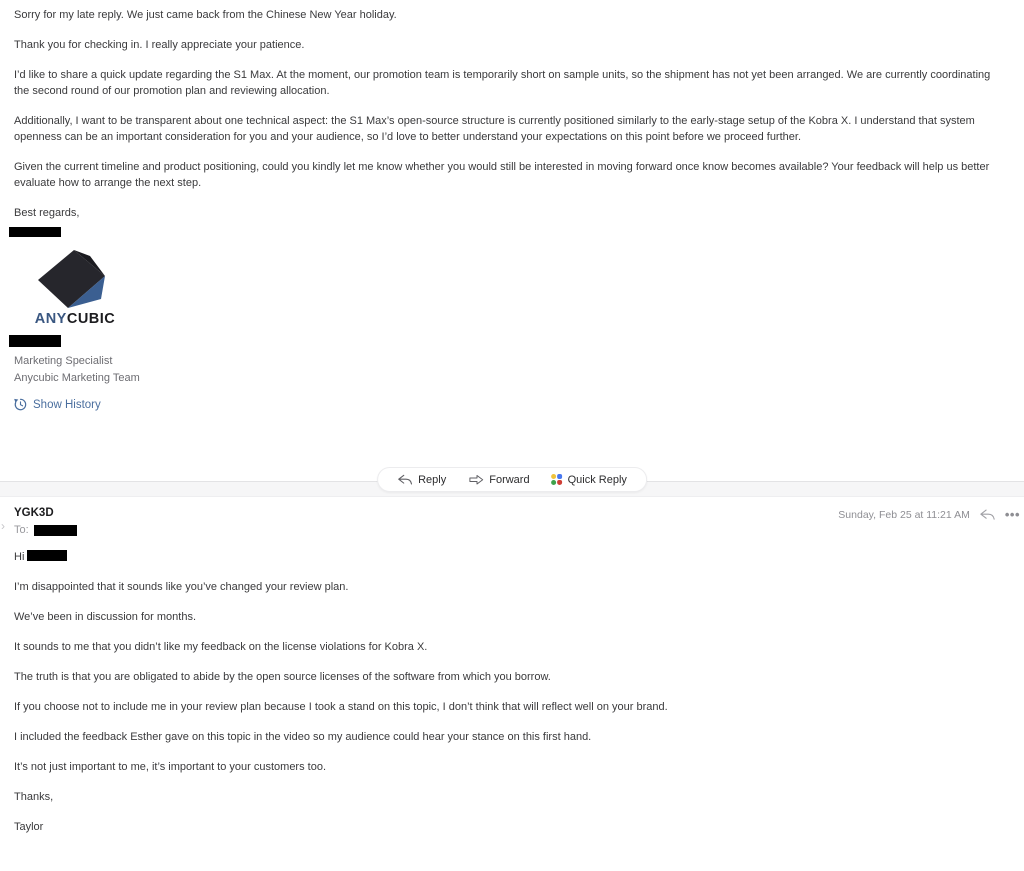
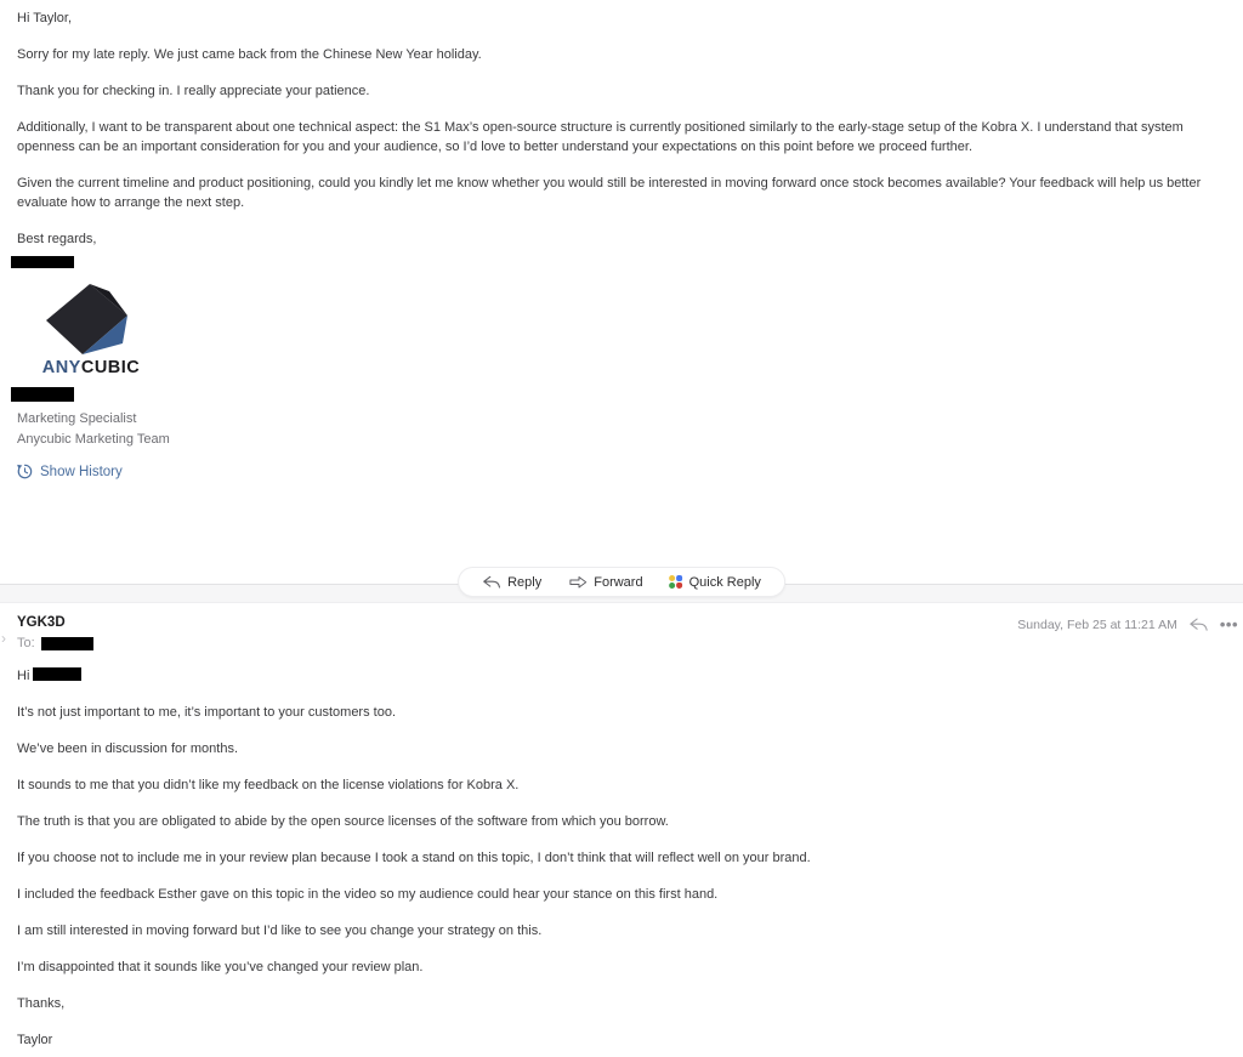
+ Hi Taylor,
  Sorry for my late reply. We just came back from the Chinese New Year holiday.
  Thank you for checking in. I really appreciate your patience.
- I’d like to share a quick update regarding the S1 Max. At the moment, our promotion team is temporarily short on sample units, so the shipment has not yet been arranged. We are currently coordinating the second round of our promotion plan and reviewing allocation.
  Additionally, I want to be transparent about one technical aspect: the S1 Max’s open-source structure is currently positioned similarly to the early-stage setup of the Kobra X. I understand that system openness can be an important consideration for you and your audience, so I’d love to better understand your expectations on this point before we proceed further.
- Given the current timeline and product positioning, could you kindly let me know whether you would still be interested in moving forward once know becomes available? Your feedback will help us better evaluate how to arrange the next step.
+ Given the current timeline and product positioning, could you kindly let me know whether you would still be interested in moving forward once stock becomes available? Your feedback will help us better evaluate how to arrange the next step.
  Best regards,
  ANYCUBIC
  Marketing Specialist
  Anycubic Marketing Team
  Show History
  Reply
  Forward
  Quick Reply
  ›
  YGK3D
  To:
  Sunday, Feb 25 at 11:21 AM
  •••
  Hi
- I’m disappointed that it sounds like you’ve changed your review plan.
+ It’s not just important to me, it’s important to your customers too.
  We’ve been in discussion for months.
  It sounds to me that you didn’t like my feedback on the license violations for Kobra X.
  The truth is that you are obligated to abide by the open source licenses of the software from which you borrow.
  If you choose not to include me in your review plan because I took a stand on this topic, I don’t think that will reflect well on your brand.
  I included the feedback Esther gave on this topic in the video so my audience could hear your stance on this first hand.
+ I am still interested in moving forward but I’d like to see you change your strategy on this.
- It’s not just important to me, it’s important to your customers too.
+ I’m disappointed that it sounds like you’ve changed your review plan.
  Thanks,
  Taylor
